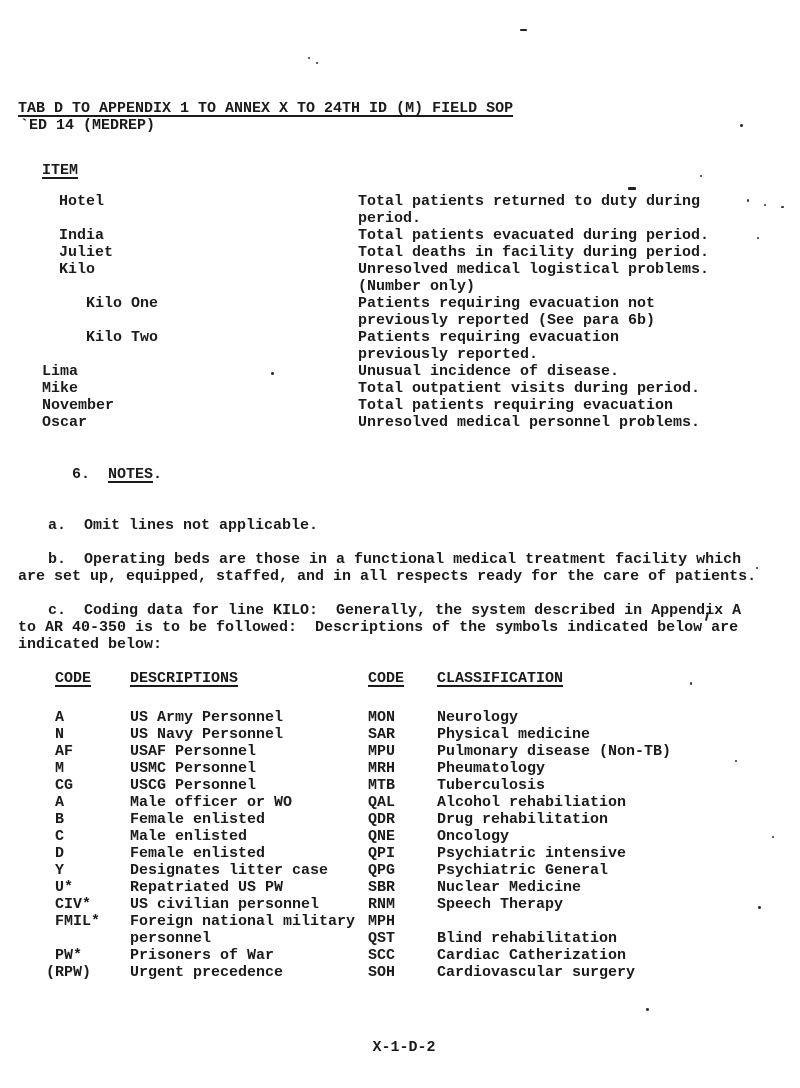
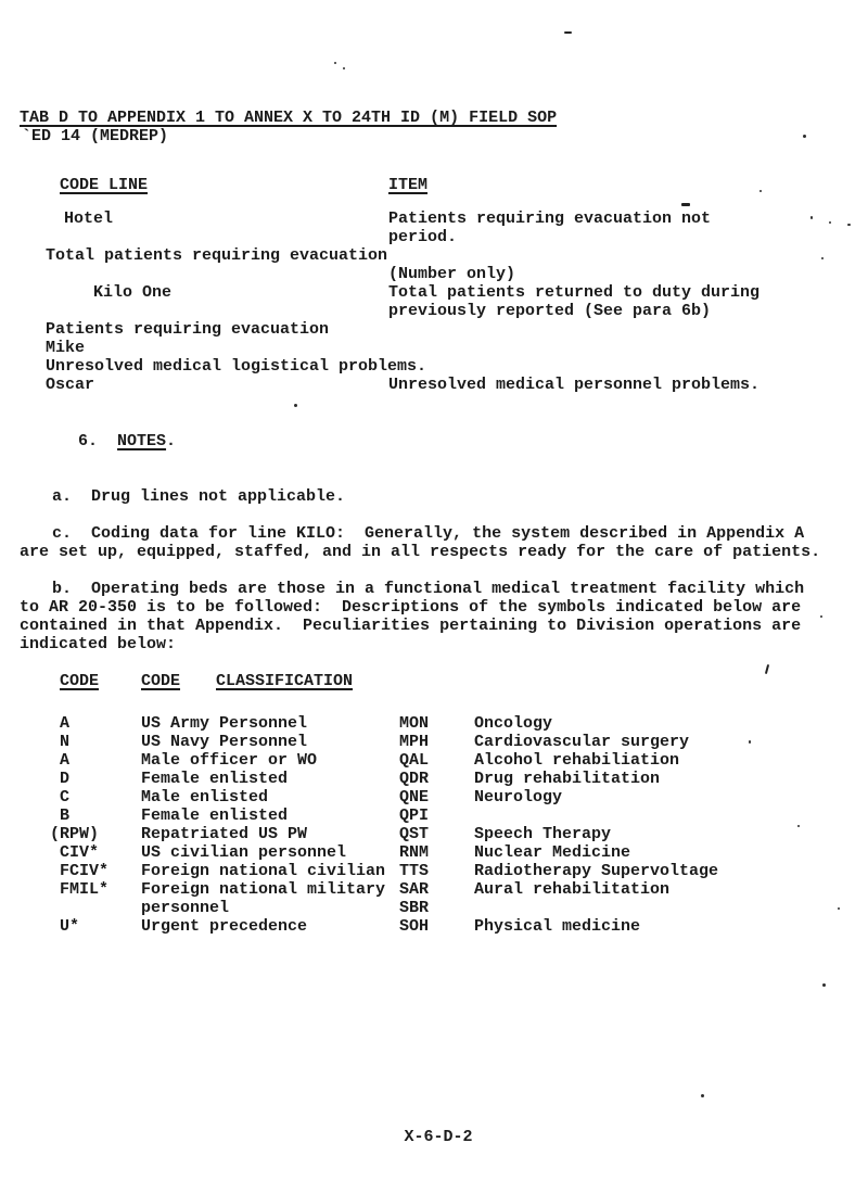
  TAB D TO APPENDIX 1 TO ANNEX X TO 24TH ID (M) FIELD SOP
  `ED 14 (MEDREP)
+ CODE LINE
  ITEM
  Hotel
- Total patients returned to duty during
+ Patients requiring evacuation not
  period.
- India
- Total patients evacuated during period.
- Juliet
- Total deaths in facility during period.
- Kilo
- Unresolved medical logistical problems.
+ Total patients requiring evacuation
  (Number only)
  Kilo One
- Patients requiring evacuation not
+ Total patients returned to duty during
  previously reported (See para 6b)
- Kilo Two
  Patients requiring evacuation
- previously reported.
- Lima
- Unusual incidence of disease.
  Mike
- Total outpatient visits during period.
- November
- Total patients requiring evacuation
+ Unresolved medical logistical problems.
  Oscar
  Unresolved medical personnel problems.
  6. NOTES.
- a. Omit lines not applicable.
+ a. Drug lines not applicable.
- b. Operating beds are those in a functional medical treatment facility which
+ c. Coding data for line KILO: Generally, the system described in Appendix A
  are set up, equipped, staffed, and in all respects ready for the care of patients.
- c. Coding data for line KILO: Generally, the system described in Appendix A
+ b. Operating beds are those in a functional medical treatment facility which
- to AR 40-350 is to be followed: Descriptions of the symbols indicated below are
+ to AR 20-350 is to be followed: Descriptions of the symbols indicated below are
+ contained in that Appendix. Peculiarities pertaining to Division operations are
  indicated below:
  CODE
- DESCRIPTIONS
  CODE
  CLASSIFICATION
  A
  US Army Personnel
  MON
- Neurology
+ Oncology
  N
  US Navy Personnel
- SAR
+ MPH
- Physical medicine
+ Cardiovascular surgery
- AF
- USAF Personnel
- MPU
- Pulmonary disease (Non-TB)
- M
- USMC Personnel
- MRH
- Pheumatology
- CG
- USCG Personnel
- MTB
- Tuberculosis
  A
  Male officer or WO
  QAL
  Alcohol rehabiliation
- B
+ D
  Female enlisted
  QDR
  Drug rehabilitation
  C
  Male enlisted
  QNE
- Oncology
+ Neurology
- D
+ B
  Female enlisted
  QPI
- Psychiatric intensive
- Y
- Designates litter case
- QPG
- Psychiatric General
- U*
+ (RPW)
  Repatriated US PW
- SBR
+ QST
- Nuclear Medicine
+ Speech Therapy
  CIV*
  US civilian personnel
  RNM
- Speech Therapy
+ Nuclear Medicine
+ FCIV*
+ Foreign national civilian
+ TTS
+ Radiotherapy Supervoltage
  FMIL*
  Foreign national military
- MPH
+ SAR
+ Aural rehabilitation
  personnel
- QST
+ SBR
- Blind rehabilitation
- PW*
- Prisoners of War
- SCC
- Cardiac Catherization
- (RPW)
+ U*
  Urgent precedence
  SOH
- Cardiovascular surgery
+ Physical medicine
- X-1-D-2
+ X-6-D-2
